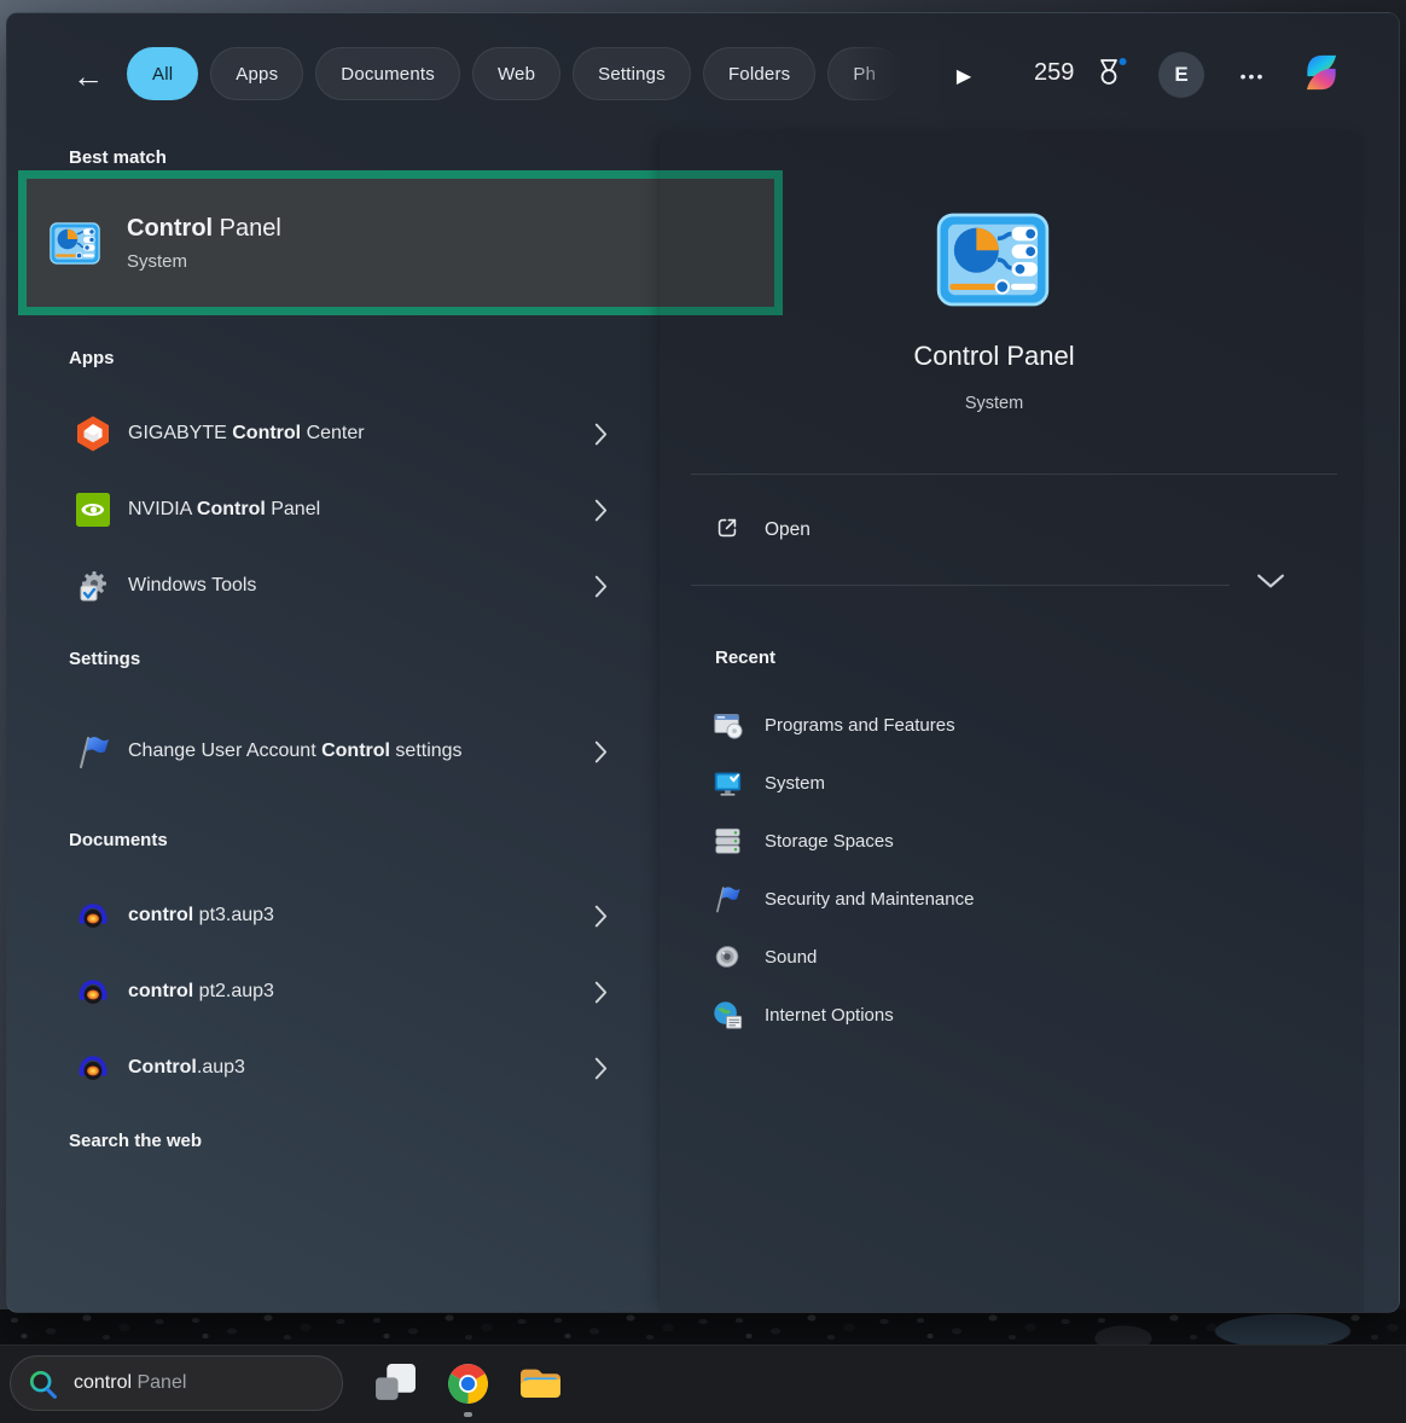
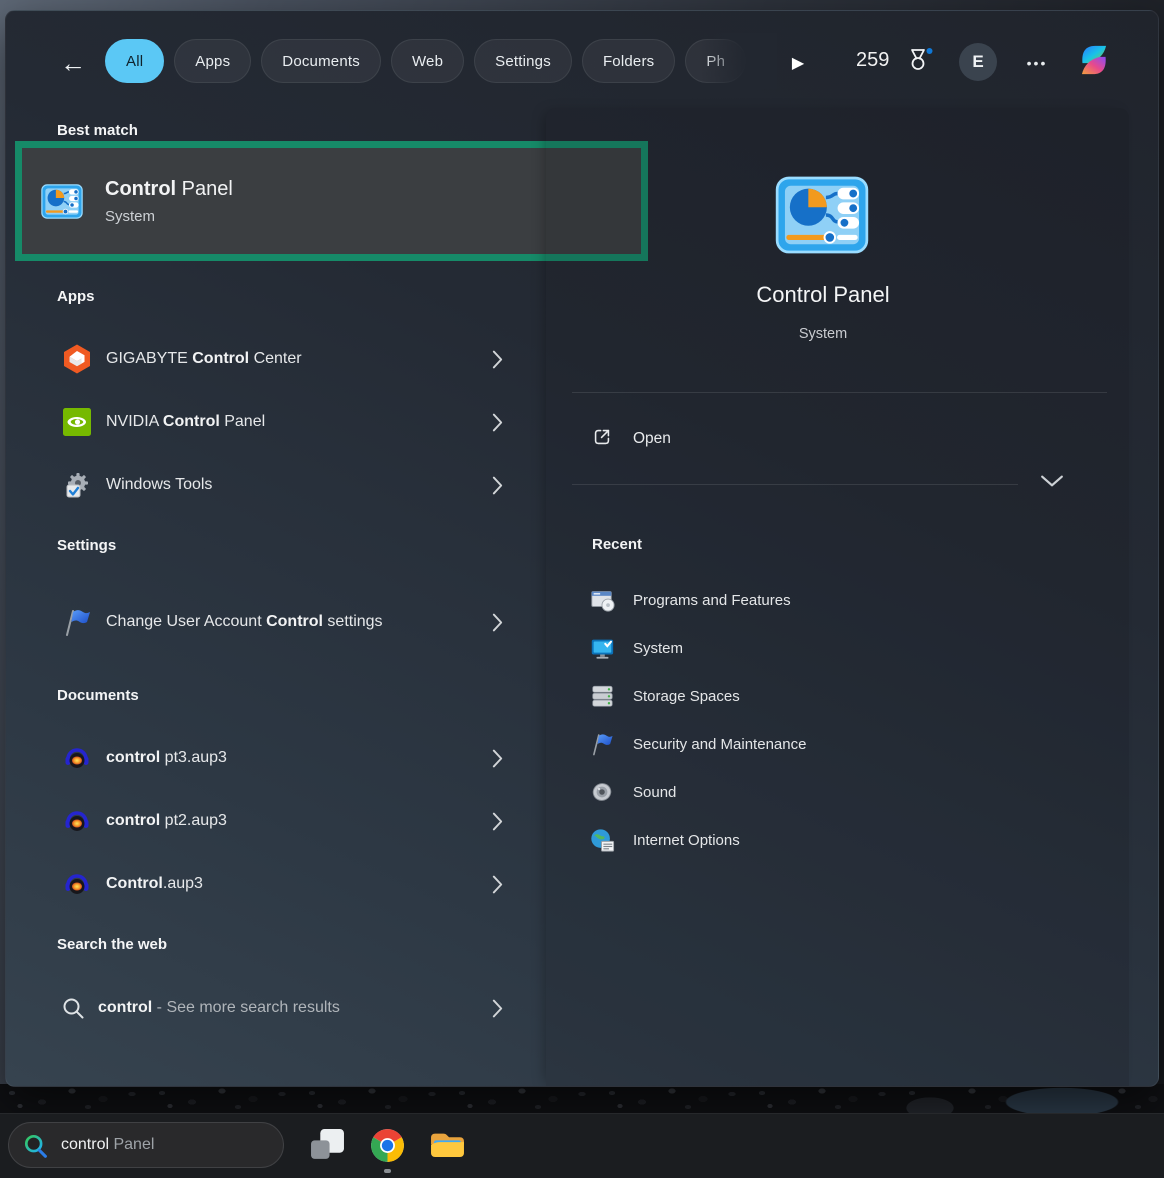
  ←
  All
  Apps
  Documents
  Web
  Settings
  Folders
  ▶
  259
  E
  •••
  Best match
  Control Panel
  System
  Apps
  GIGABYTE Control Center
  NVIDIA Control Panel
  Windows Tools
  Settings
  Change User Account Control settings
  Documents
  control pt3.aup3
  control pt2.aup3
  Control.aup3
  Search the web
+ control - See more search results
  Control Panel
  System
  Open
  Recent
  Programs and Features
  System
  Storage Spaces
  Security and Maintenance
  Sound
  Internet Options
  control Panel
